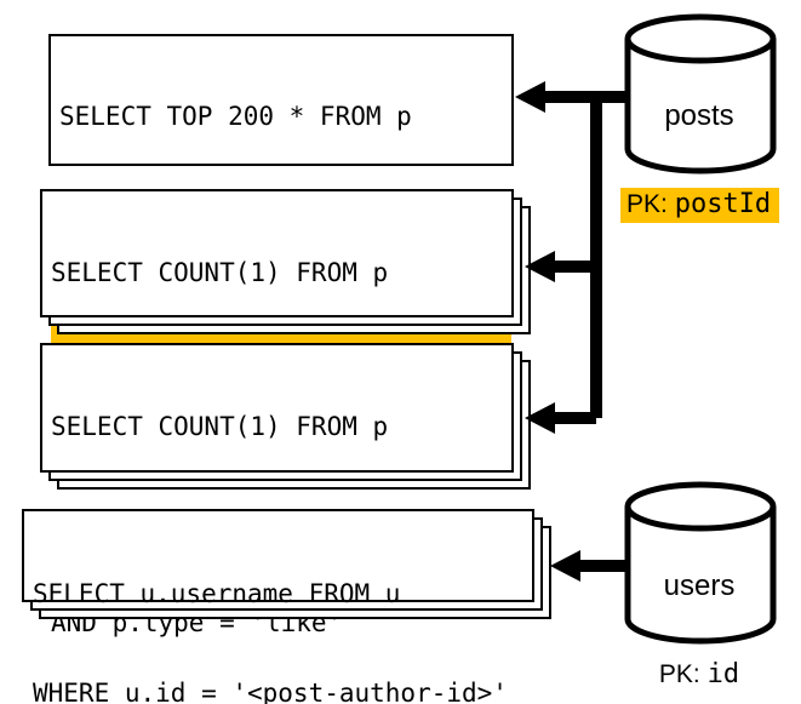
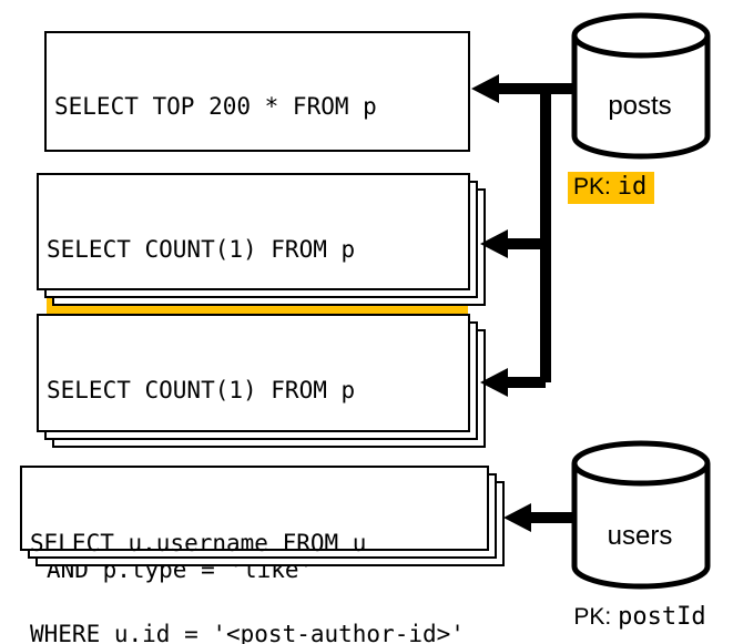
  SELECT TOP 200 * FROM p
  SELECT COUNT(1) FROM p
  SELECT COUNT(1) FROM p
  AND p.type = 'like'
  SELECT u.username FROM u
  WHERE u.id = '<post-author-id>'
  posts
- PK: postId
+ PK: id
  users
- PK: id
+ PK: postId
